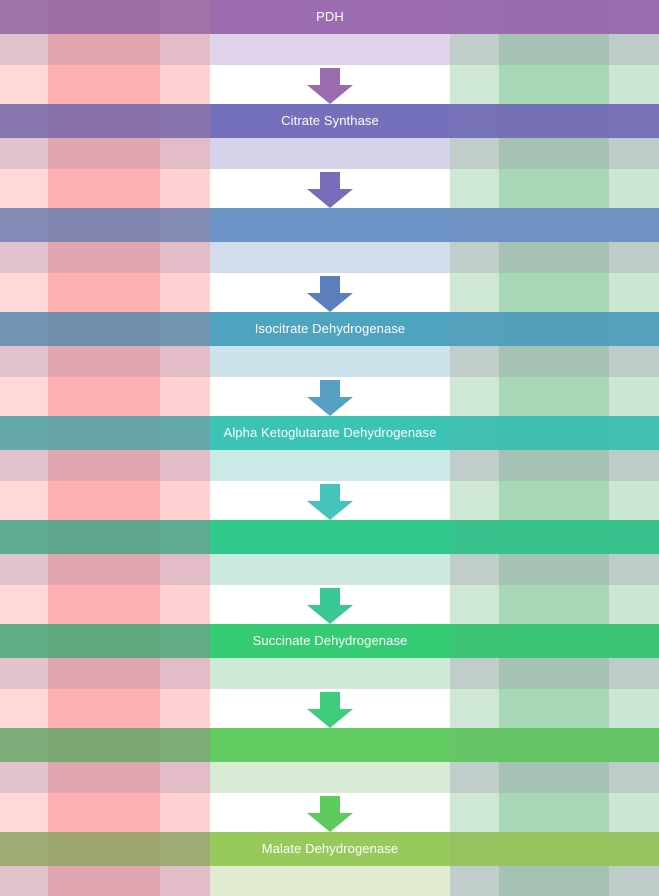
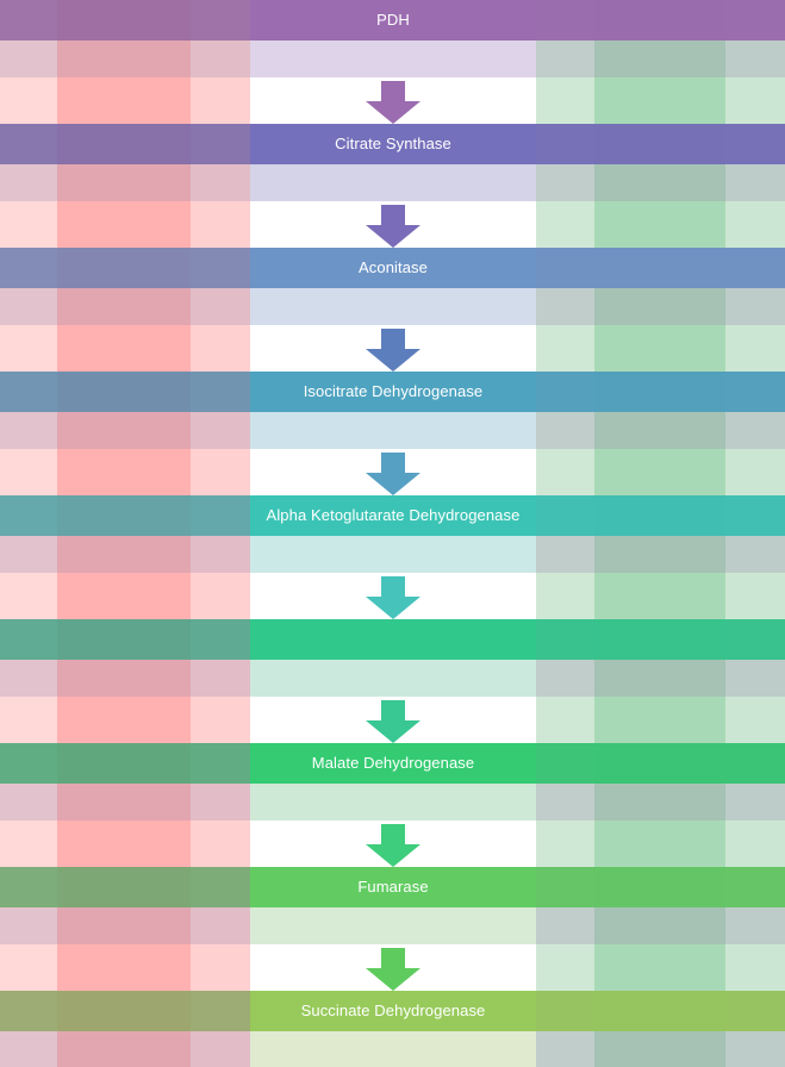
  PDH
  Citrate Synthase
+ Aconitase
  Isocitrate Dehydrogenase
  Alpha Ketoglutarate Dehydrogenase
- Succinate Dehydrogenase
+ Malate Dehydrogenase
+ Fumarase
- Malate Dehydrogenase
+ Succinate Dehydrogenase
